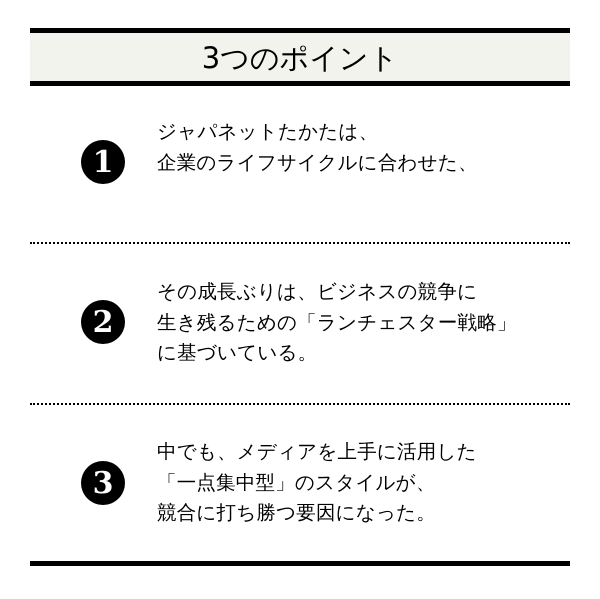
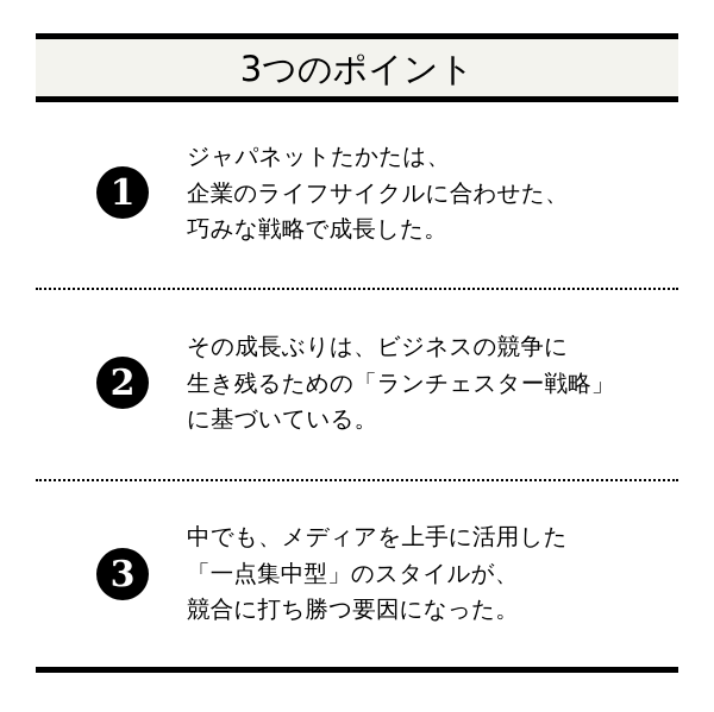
  3つのポイント
  1
  ジャパネットたかたは、
  企業のライフサイクルに合わせた、
+ 巧みな戦略で成長した。
  2
  その成長ぶりは、ビジネスの競争に
  生き残るための「ランチェスター戦略」
  に基づいている。
  3
  中でも、メディアを上手に活用した
  「一点集中型」のスタイルが、
  競合に打ち勝つ要因になった。
